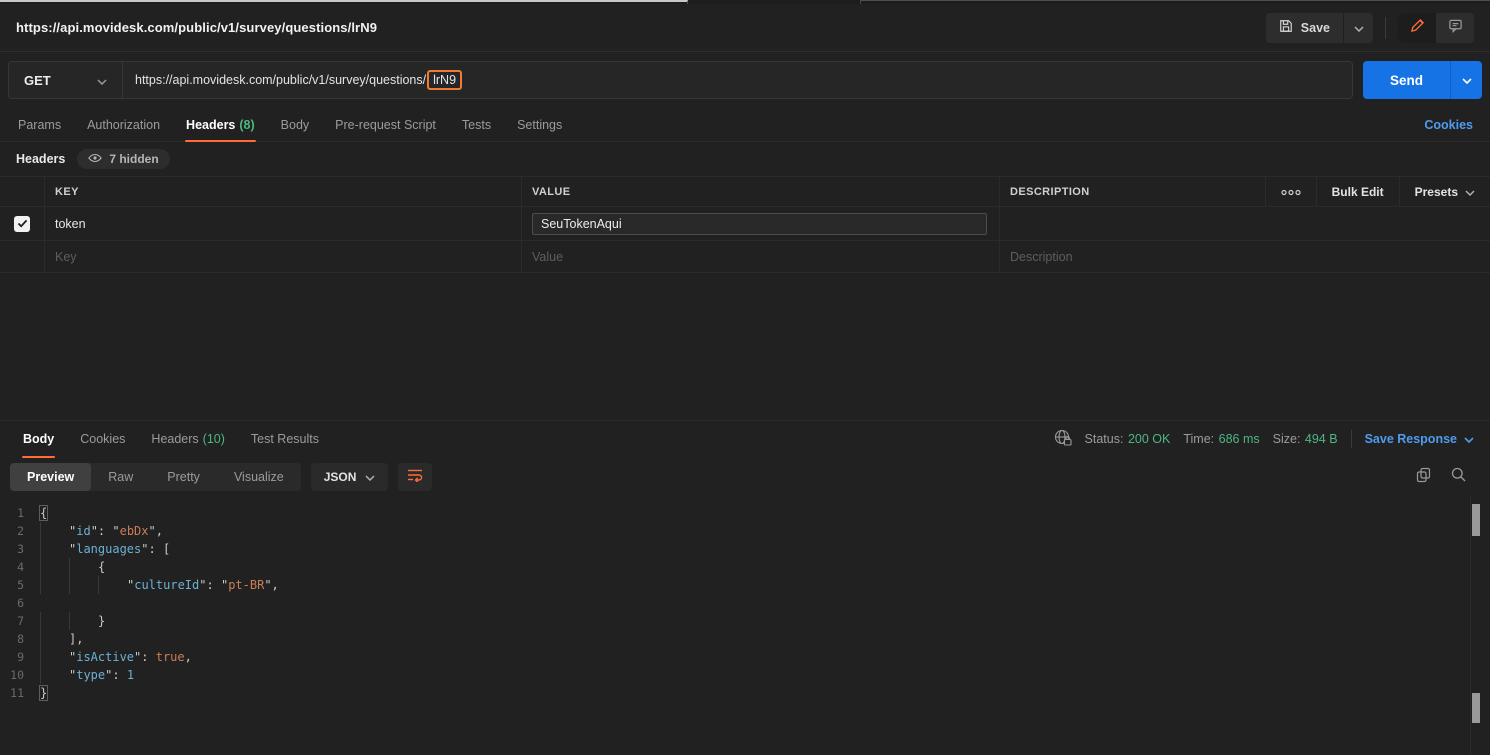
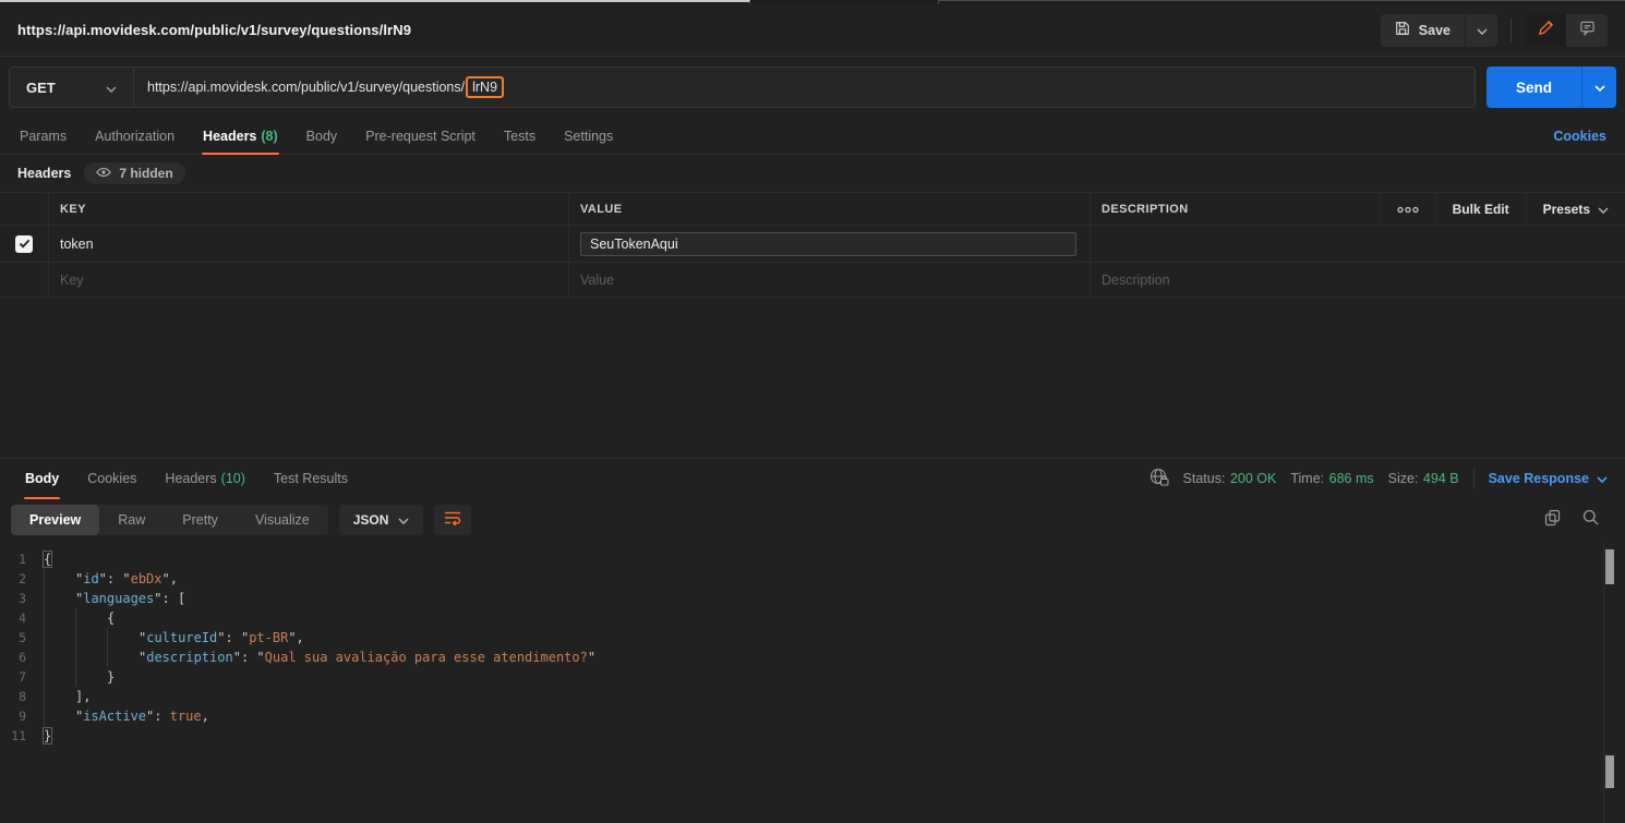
  https://api.movidesk.com/public/v1/survey/questions/lrN9
  Save
  GET
  https://api.movidesk.com/public/v1/survey/questions/
  lrN9
  Send
  Params
  Authorization
  Headers
  (8)
  Body
  Pre-request Script
  Tests
  Settings
  Cookies
  Headers
  7 hidden
  KEY
  VALUE
  DESCRIPTION
  Bulk Edit
  Presets
  token
  SeuTokenAqui
  Key
  Value
  Description
  Body
  Cookies
  Headers
  (10)
  Test Results
  Status: 200 OK
  Time: 686 ms
  Size: 494 B
  Save Response
  Preview
  Raw
  Pretty
  Visualize
  JSON
  1
  {
  2
  "id": "ebDx",
  3
  "languages": [
  4
  {
  5
  "cultureId": "pt-BR",
  6
+ "description": "Qual sua avaliação para esse atendimento?"
  7
  }
  8
  ],
  9
  "isActive": true,
- 10
- "type": 1
  11
  }
